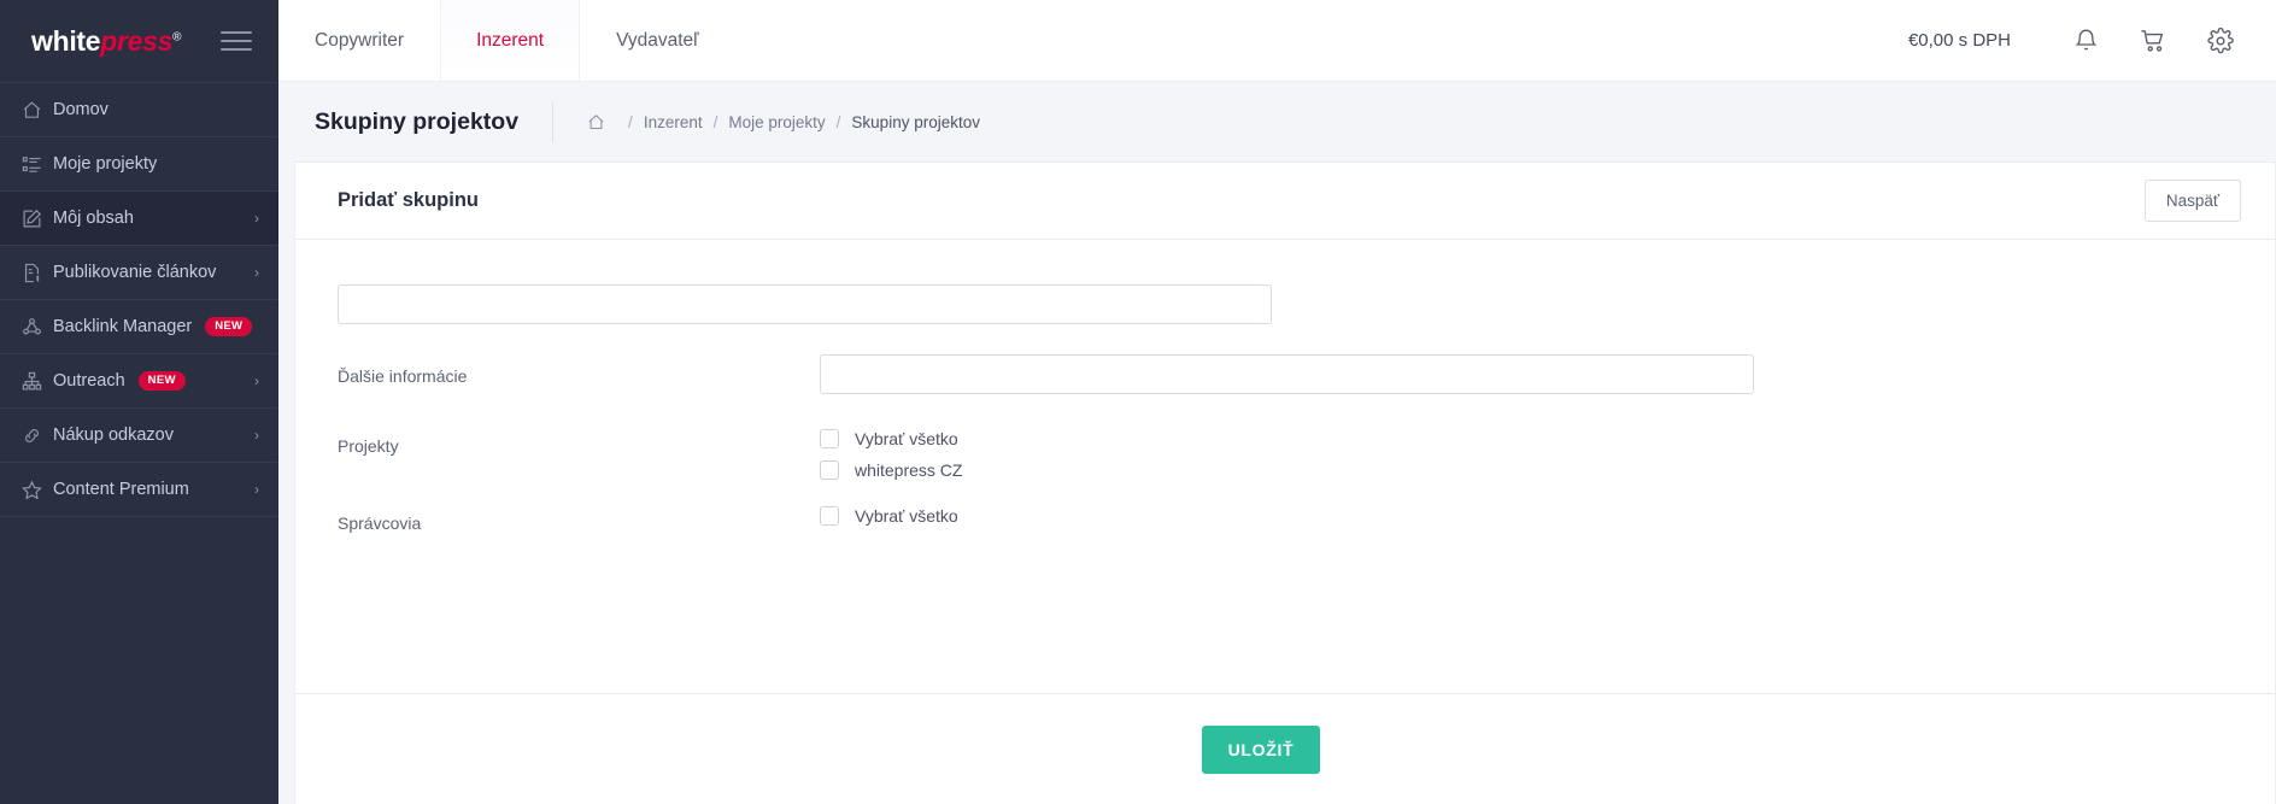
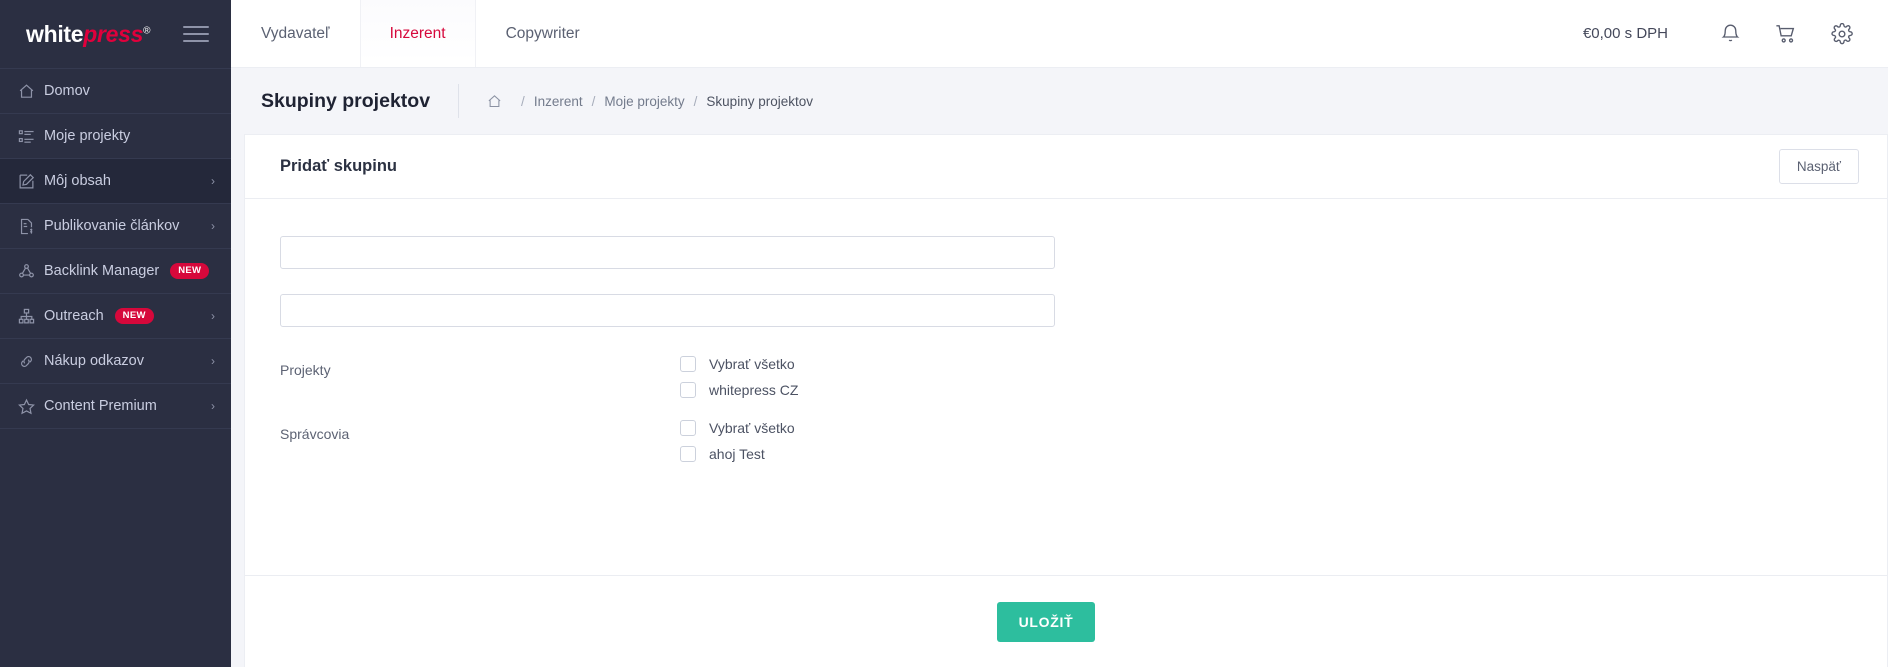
  whitepress®
  Domov
  Moje projekty
  Môj obsah
  ›
  Publikovanie článkov
  ›
  Backlink Manager
  NEW
  Outreach
  NEW
  ›
  Nákup odkazov
  ›
  Content Premium
  ›
- Copywriter
+ Vydavateľ
  Inzerent
- Vydavateľ
+ Copywriter
  €0,00 s DPH
  Skupiny projektov
  /
  Inzerent
  /
  Moje projekty
  /
  Skupiny projektov
  Pridať skupinu
  Naspäť
- Ďalšie informácie
  Projekty
  Vybrať všetko
  whitepress CZ
  Správcovia
  Vybrať všetko
+ ahoj Test
  ULOŽIŤ
